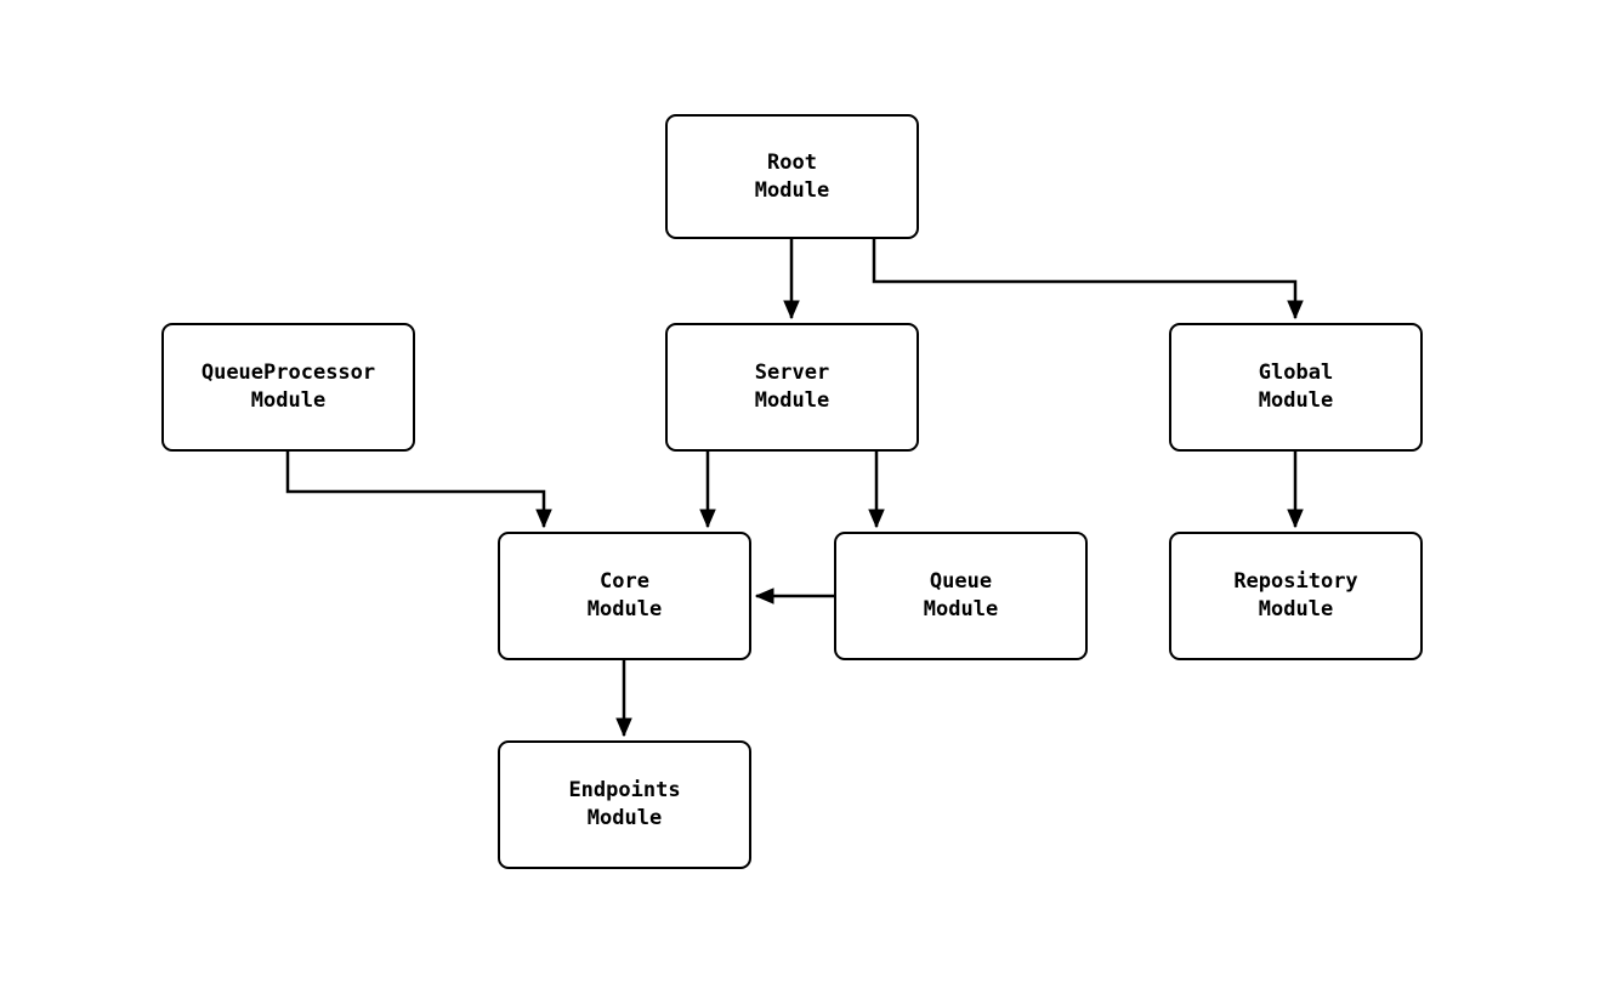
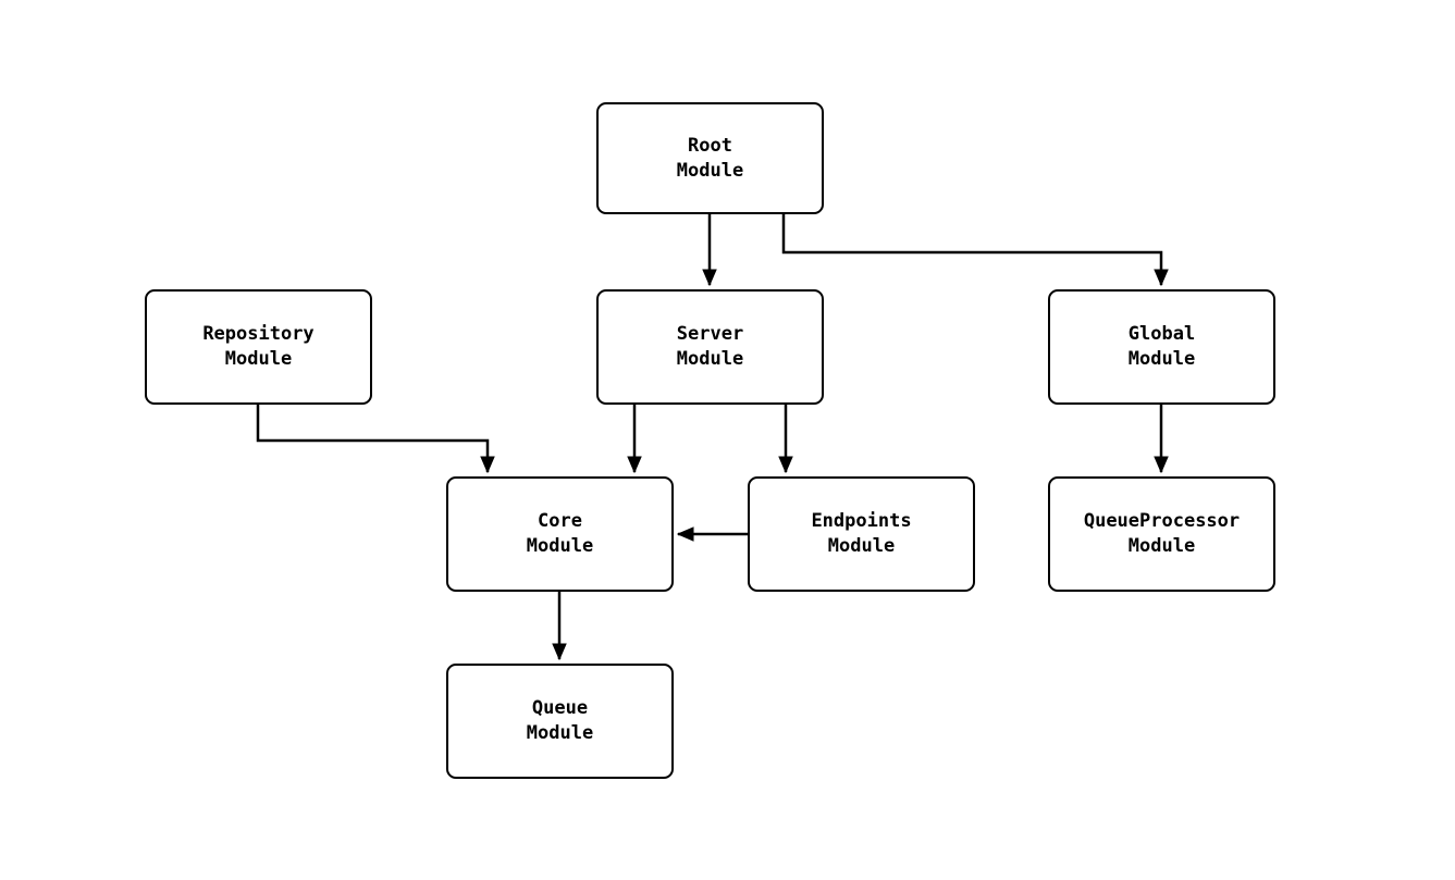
  Root
  Module
- QueueProcessor
+ Repository
  Module
  Server
  Module
  Global
  Module
  Core
  Module
- Queue
+ Endpoints
  Module
- Repository
+ QueueProcessor
  Module
- Endpoints
+ Queue
  Module
